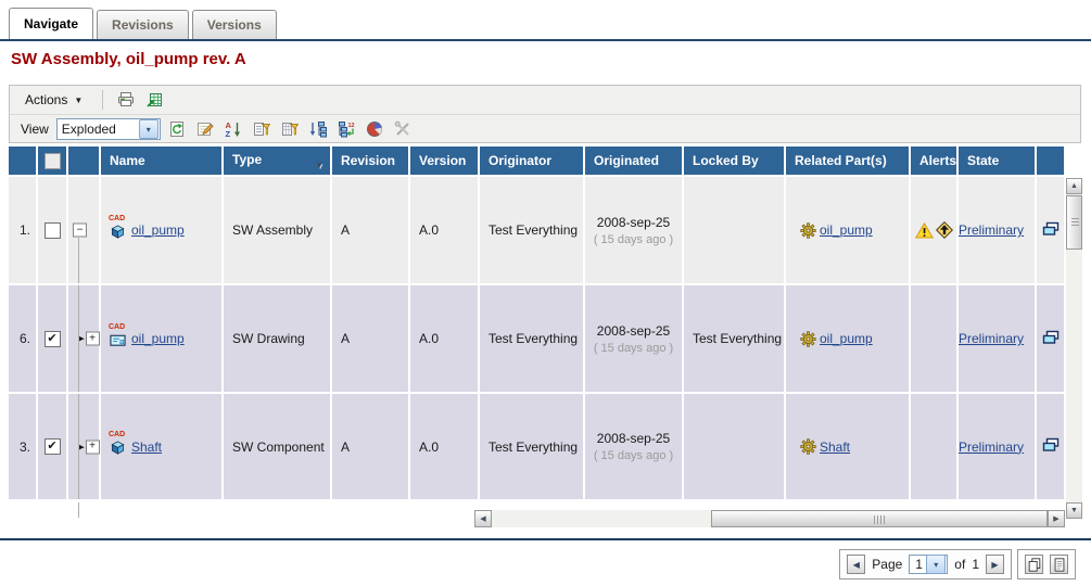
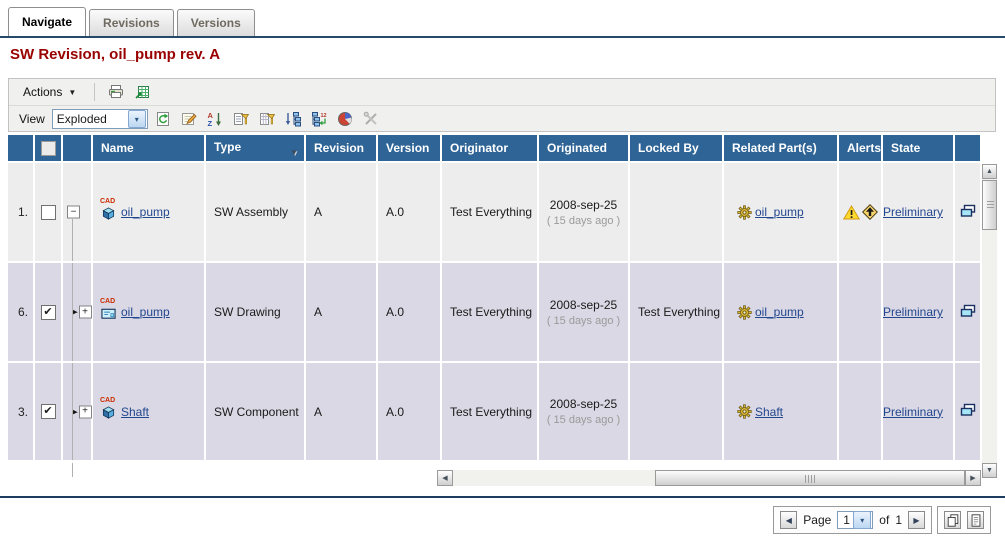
  Navigate
  Revisions
  Versions
- SW Assembly, oil_pump rev. A
+ SW Revision, oil_pump rev. A
  Actions
  ▼
  View
  Exploded
  ▾
  A
  Z
  			Name	Type ▼	Revision	Version	Originator	Originated	Locked By	Related Part(s)	Alerts	State
  1.		−	oil_pump	SW Assembly	A	A.0	Test Everything	2008-sep-25 ( 15 days ago )		oil_pump		Preliminary
  6.	✔	▸ +	oil_pump	SW Drawing	A	A.0	Test Everything	2008-sep-25 ( 15 days ago )	Test Everything	oil_pump		Preliminary
  3.	✔	▸ +	Shaft	SW Component	A	A.0	Test Everything	2008-sep-25 ( 15 days ago )		Shaft		Preliminary
  ◀
  Page
  1
  ▾
  of
  1
  ▶
